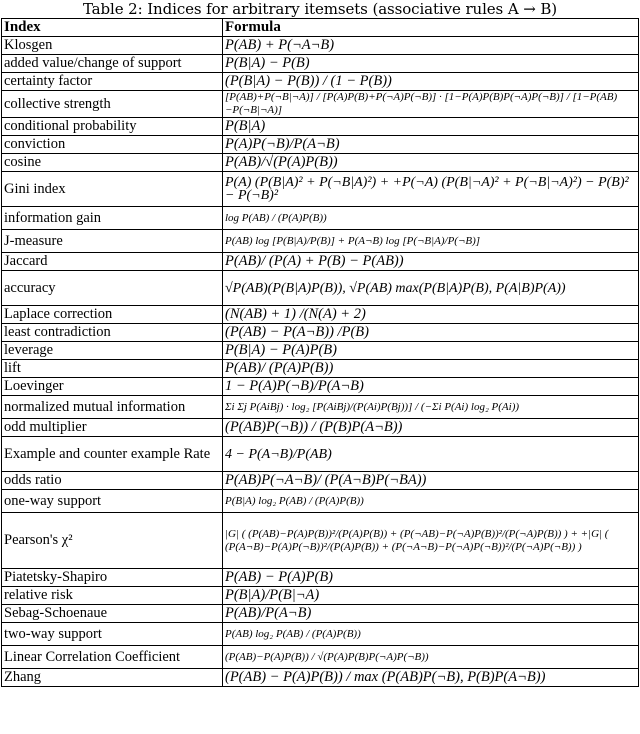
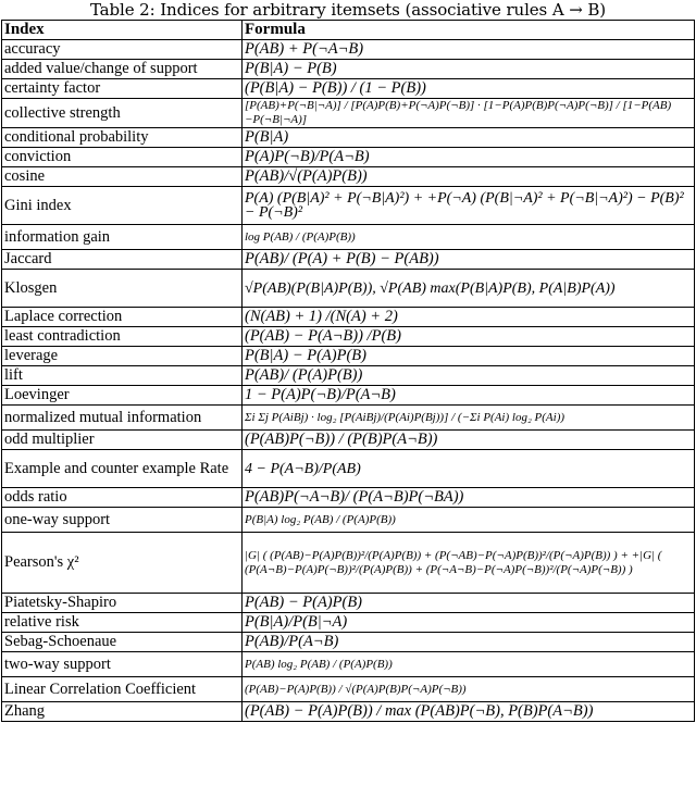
  Table 2: Indices for arbitrary itemsets (associative rules A → B)
  Index	Formula
- Klosgen	P(AB) + P(¬A¬B)
+ accuracy	P(AB) + P(¬A¬B)
  added value/change of support	P(B|A) − P(B)
  certainty factor	(P(B|A) − P(B)) / (1 − P(B))
  collective strength	[P(AB)+P(¬B|¬A)] / [P(A)P(B)+P(¬A)P(¬B)] · [1−P(A)P(B)P(¬A)P(¬B)] / [1−P(AB)−P(¬B|¬A)]
  conditional probability	P(B|A)
  conviction	P(A)P(¬B)/P(A¬B)
  cosine	P(AB)/√(P(A)P(B))
  Gini index	P(A) (P(B|A)² + P(¬B|A)²) + +P(¬A) (P(B|¬A)² + P(¬B|¬A)²) − P(B)² − P(¬B)²
  information gain	log P(AB) / (P(A)P(B))
- J-measure	P(AB) log [P(B|A)/P(B)] + P(A¬B) log [P(¬B|A)/P(¬B)]
  Jaccard	P(AB)/ (P(A) + P(B) − P(AB))
- accuracy	√P(AB)(P(B|A)P(B)), √P(AB) max(P(B|A)P(B), P(A|B)P(A))
+ Klosgen	√P(AB)(P(B|A)P(B)), √P(AB) max(P(B|A)P(B), P(A|B)P(A))
  Laplace correction	(N(AB) + 1) /(N(A) + 2)
  least contradiction	(P(AB) − P(A¬B)) /P(B)
  leverage	P(B|A) − P(A)P(B)
  lift	P(AB)/ (P(A)P(B))
  Loevinger	1 − P(A)P(¬B)/P(A¬B)
  normalized mutual information	Σi Σj P(AiBj) · log₂ [P(AiBj)/(P(Ai)P(Bj))] / (−Σi P(Ai) log₂ P(Ai))
  odd multiplier	(P(AB)P(¬B)) / (P(B)P(A¬B))
  Example and counter example Rate	4 − P(A¬B)/P(AB)
  odds ratio	P(AB)P(¬A¬B)/ (P(A¬B)P(¬BA))
  one-way support	P(B|A) log₂ P(AB) / (P(A)P(B))
  Pearson's χ²	|G| ( (P(AB)−P(A)P(B))²/(P(A)P(B)) + (P(¬AB)−P(¬A)P(B))²/(P(¬A)P(B)) ) + +|G| ( (P(A¬B)−P(A)P(¬B))²/(P(A)P(B)) + (P(¬A¬B)−P(¬A)P(¬B))²/(P(¬A)P(¬B)) )
  Piatetsky-Shapiro	P(AB) − P(A)P(B)
  relative risk	P(B|A)/P(B|¬A)
  Sebag-Schoenaue	P(AB)/P(A¬B)
  two-way support	P(AB) log₂ P(AB) / (P(A)P(B))
  Linear Correlation Coefficient	(P(AB)−P(A)P(B)) / √(P(A)P(B)P(¬A)P(¬B))
  Zhang	(P(AB) − P(A)P(B)) / max (P(AB)P(¬B), P(B)P(A¬B))
